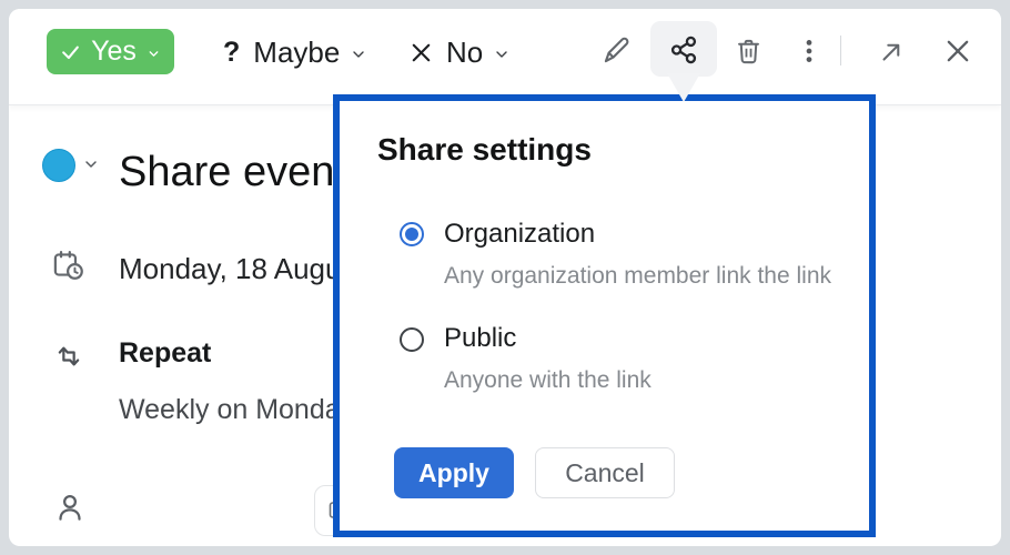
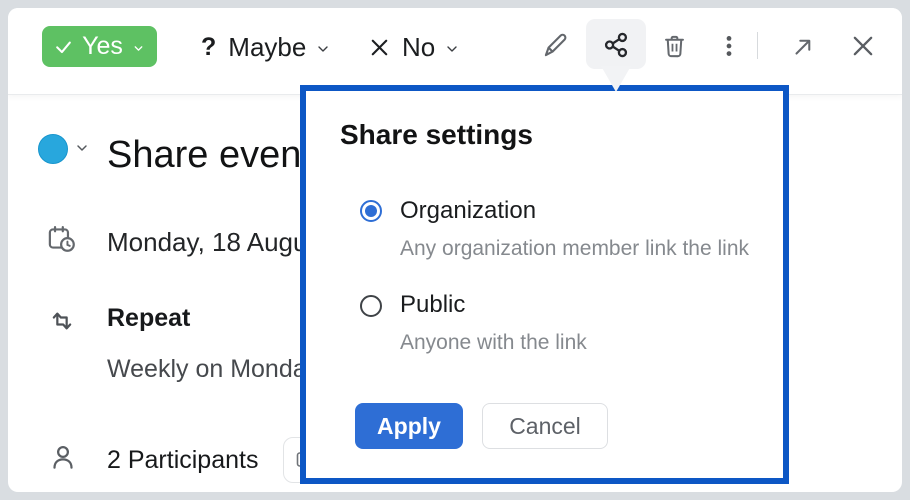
  Yes
  ?
  Maybe
  No
  Share even
  Monday, 18 Aug
  Repeat
  Weekly on Mond
+ 2 Participants
  Share settings
  Organization
  Any organization member link the link
  Public
  Anyone with the link
  Apply
  Cancel
